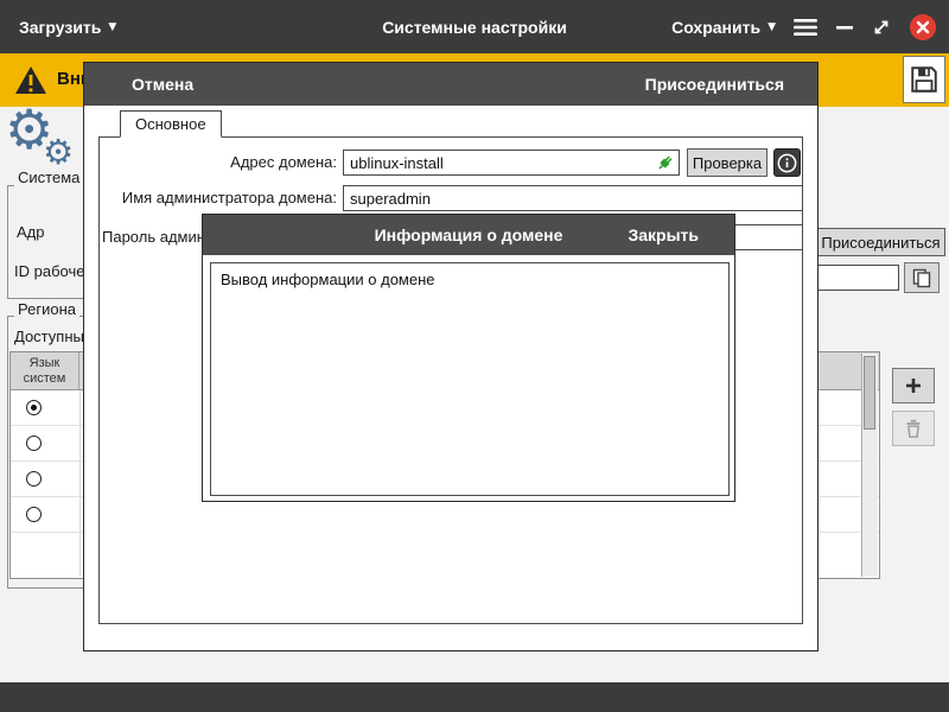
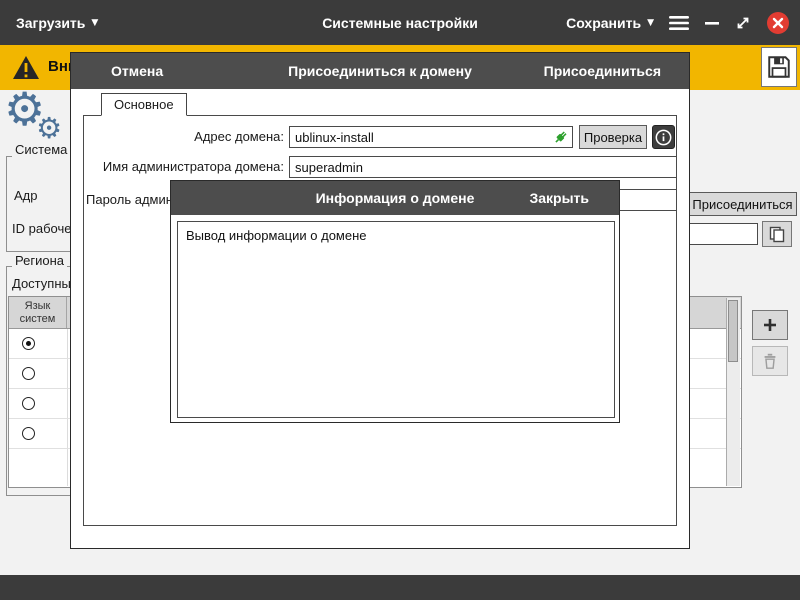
  Системные настройки
  Загрузить
  ▼
  Сохранить
  ▼
  ⚙
  ⚙
  Система
  Адр
  ID рабоче
  Региона
  Доступны
  Язык
  систем
  Присоединиться
  Отмена
+ Присоединиться к домену
  Присоединиться
  Основное
  Адрес домена:
  ublinux-install
  Проверка
  Имя администратора домена:
  superadmin
  Пароль адми
  Информация о домене
  Закрыть
  Вывод информации о домене
